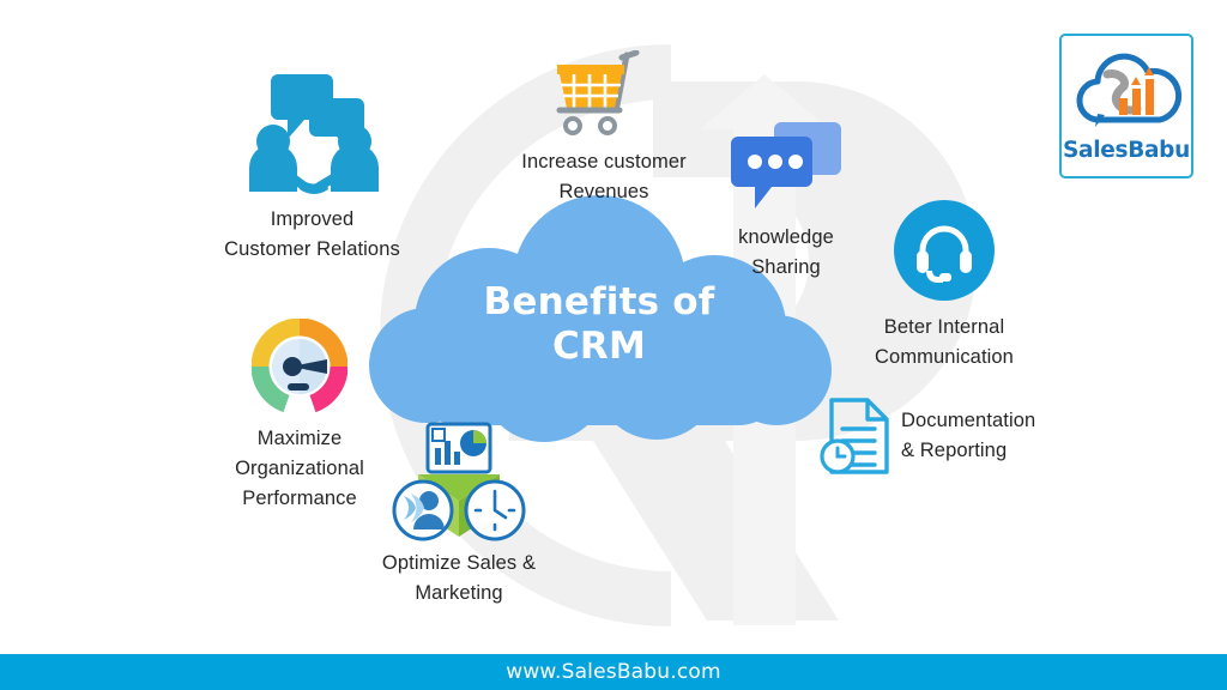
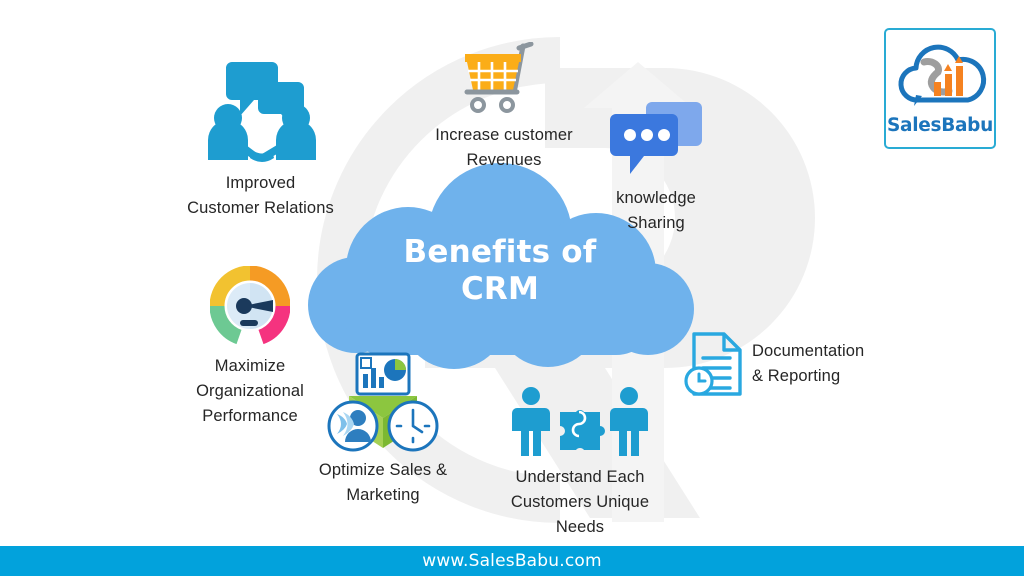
  Benefits of
  CRM
  Improved
  Customer Relations
  Increase customer
  Revenues
  knowledge
  Sharing
- Beter Internal
- Communication
  Documentation
  & Reporting
+ Understand Each
+ Customers Unique
+ Needs
  Optimize Sales &
  Marketing
  Maximize
  Organizational
  Performance
  SalesBabu
  www.SalesBabu.com
